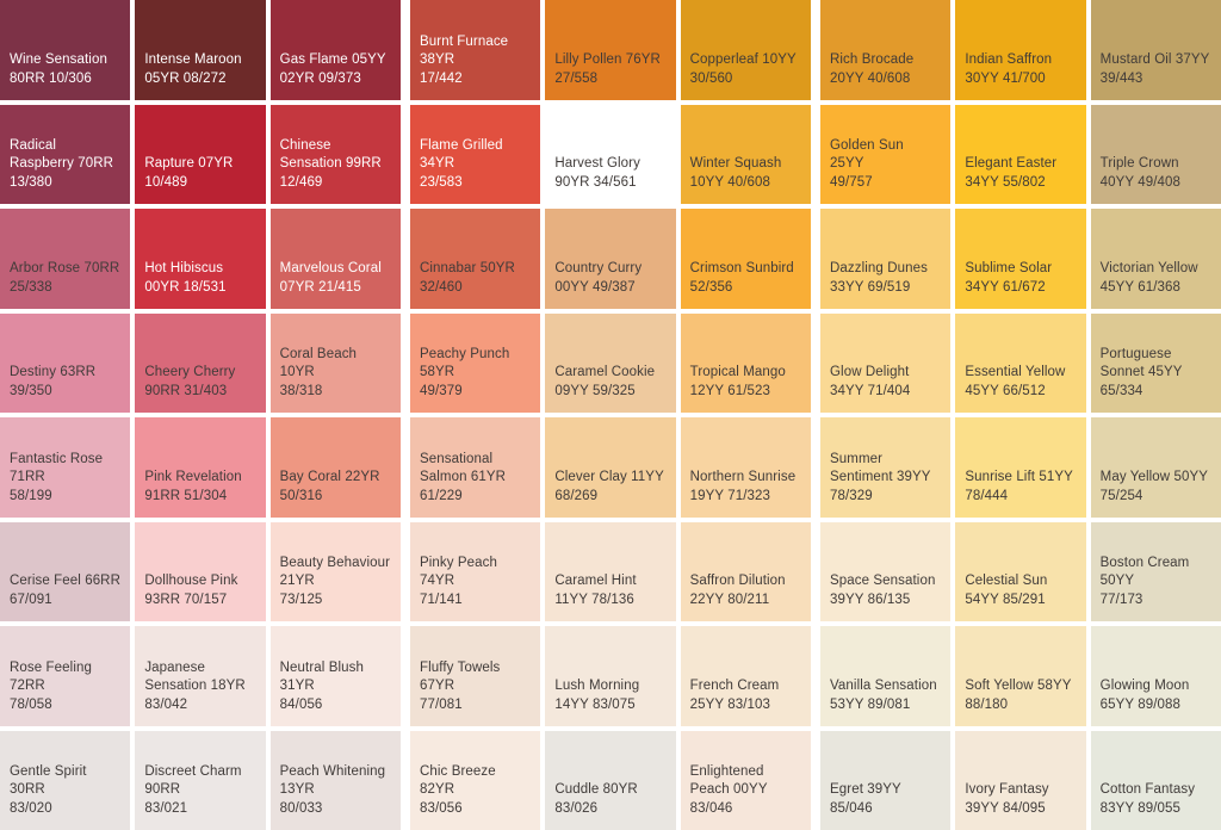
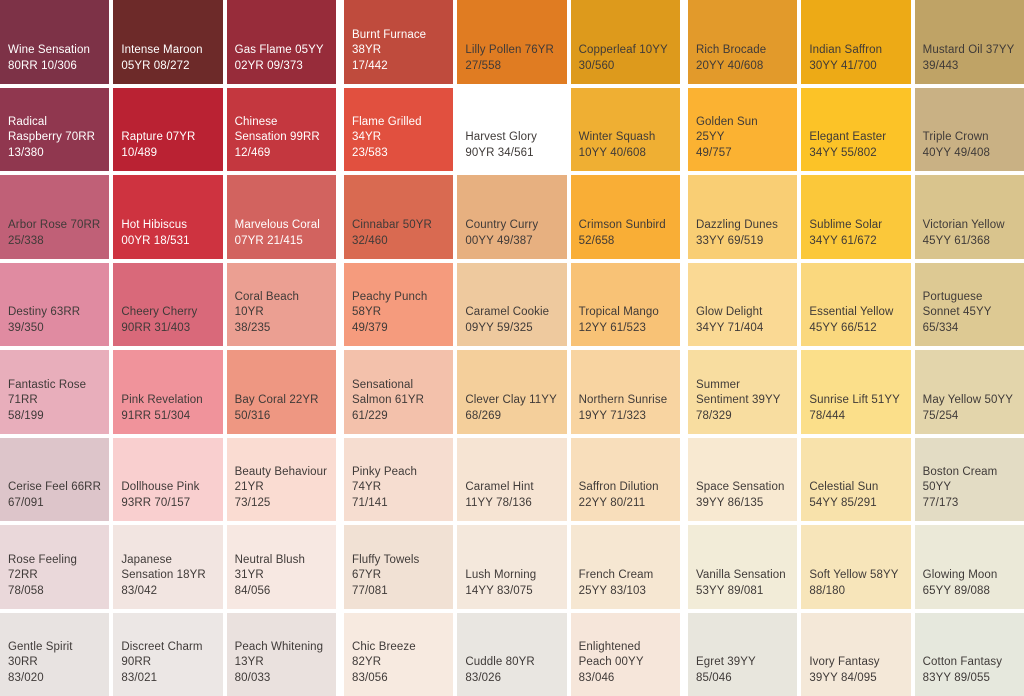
  Wine Sensation
  80RR 10/306
  Radical Raspberry 70RR
  13/380
  Arbor Rose 70RR
  25/338
  Destiny 63RR
  39/350
  Fantastic Rose 71RR
  58/199
  Cerise Feel 66RR
  67/091
  Rose Feeling 72RR
  78/058
  Gentle Spirit 30RR
  83/020
  Intense Maroon
  05YR 08/272
  Rapture 07YR
  10/489
  Hot Hibiscus
  00YR 18/531
  Cheery Cherry
  90RR 31/403
  Pink Revelation
  91RR 51/304
  Dollhouse Pink
  93RR 70/157
  Japanese Sensation 18YR
  83/042
  Discreet Charm 90RR
  83/021
  Gas Flame 05YY
  02YR 09/373
  Chinese Sensation 99RR
  12/469
  Marvelous Coral
  07YR 21/415
  Coral Beach 10YR
- 38/318
+ 38/235
  Bay Coral 22YR
  50/316
  Beauty Behaviour 21YR
  73/125
  Neutral Blush 31YR
  84/056
  Peach Whitening 13YR
  80/033
  Burnt Furnace 38YR
  17/442
  Flame Grilled 34YR
  23/583
  Cinnabar 50YR
  32/460
  Peachy Punch 58YR
  49/379
  Sensational Salmon 61YR
  61/229
  Pinky Peach 74YR
  71/141
  Fluffy Towels 67YR
  77/081
  Chic Breeze 82YR
  83/056
  Lilly Pollen 76YR
  27/558
  Harvest Glory
  90YR 34/561
  Country Curry
  00YY 49/387
  Caramel Cookie
  09YY 59/325
  Clever Clay 11YY
  68/269
  Caramel Hint
  11YY 78/136
  Lush Morning
  14YY 83/075
  Cuddle 80YR
  83/026
  Copperleaf 10YY
  30/560
  Winter Squash
  10YY 40/608
  Crimson Sunbird
- 52/356
+ 52/658
  Tropical Mango
  12YY 61/523
  Northern Sunrise
  19YY 71/323
  Saffron Dilution
  22YY 80/211
  French Cream
  25YY 83/103
  Enlightened Peach 00YY
  83/046
  Rich Brocade
  20YY 40/608
  Golden Sun 25YY
  49/757
  Dazzling Dunes
  33YY 69/519
  Glow Delight
  34YY 71/404
  Summer Sentiment 39YY
  78/329
  Space Sensation
  39YY 86/135
  Vanilla Sensation
  53YY 89/081
  Egret 39YY
  85/046
  Indian Saffron
  30YY 41/700
  Elegant Easter
  34YY 55/802
  Sublime Solar
  34YY 61/672
  Essential Yellow
  45YY 66/512
  Sunrise Lift 51YY
  78/444
  Celestial Sun
  54YY 85/291
  Soft Yellow 58YY
  88/180
  Ivory Fantasy
  39YY 84/095
  Mustard Oil 37YY
  39/443
  Triple Crown
  40YY 49/408
  Victorian Yellow
  45YY 61/368
  Portuguese Sonnet 45YY
  65/334
  May Yellow 50YY
  75/254
  Boston Cream 50YY
  77/173
  Glowing Moon
  65YY 89/088
  Cotton Fantasy
  83YY 89/055
